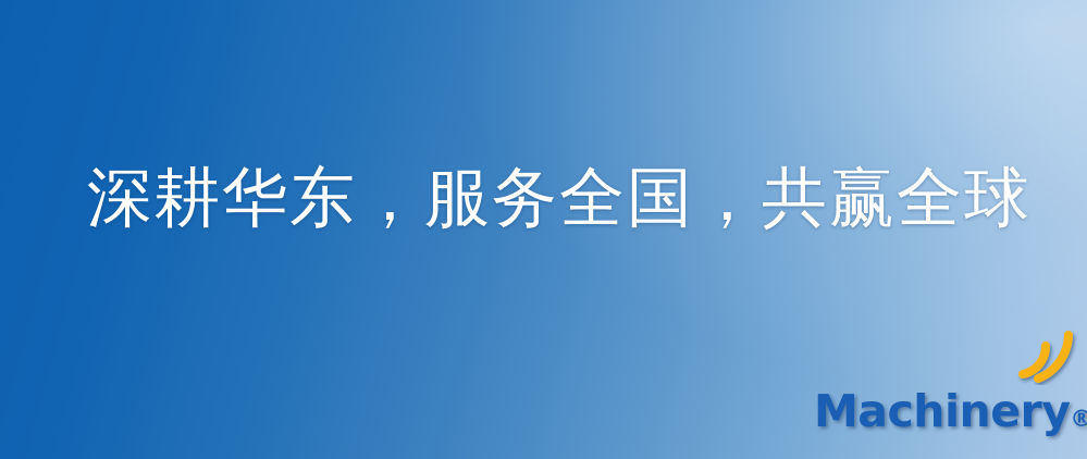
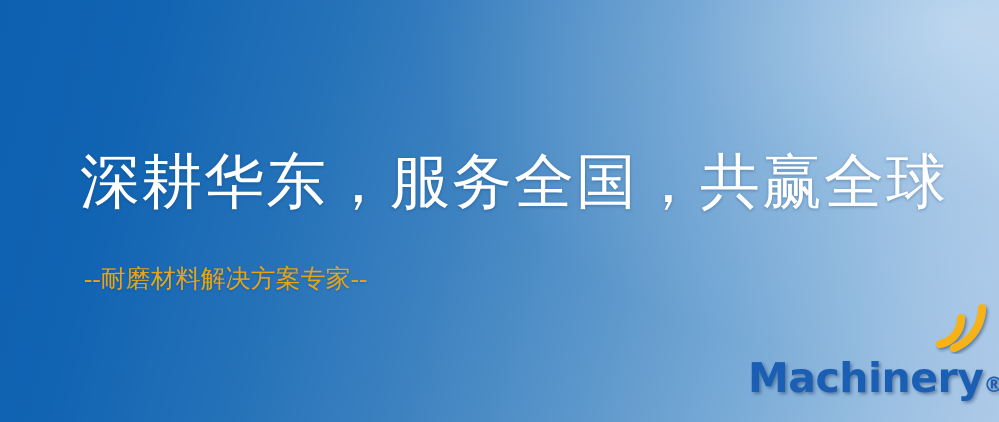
  深耕华东，服务全国，共赢全球
+ --耐磨材料解决方案专家--
  Machinery®
